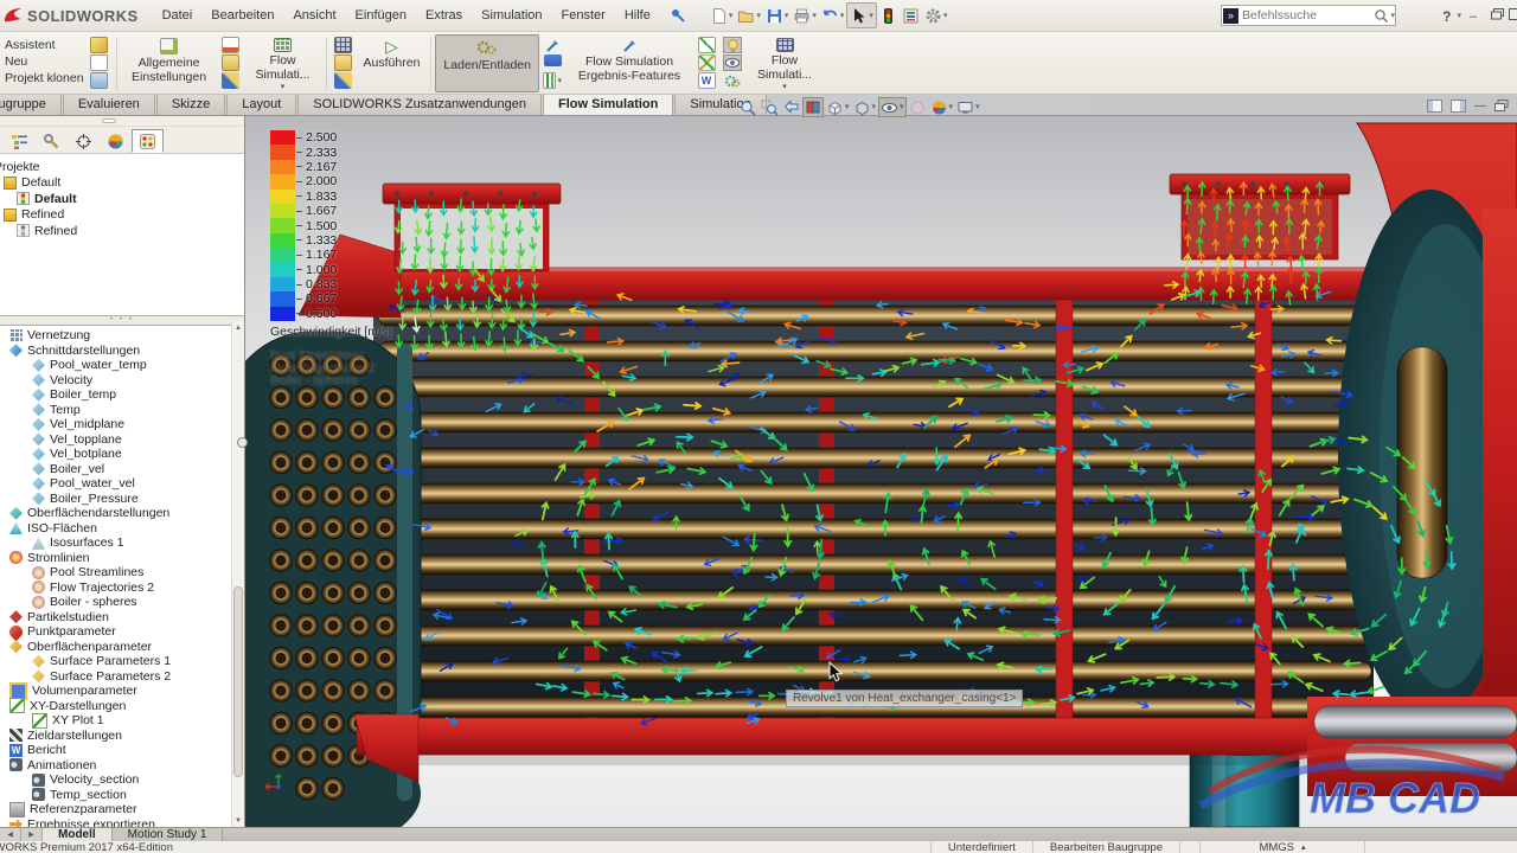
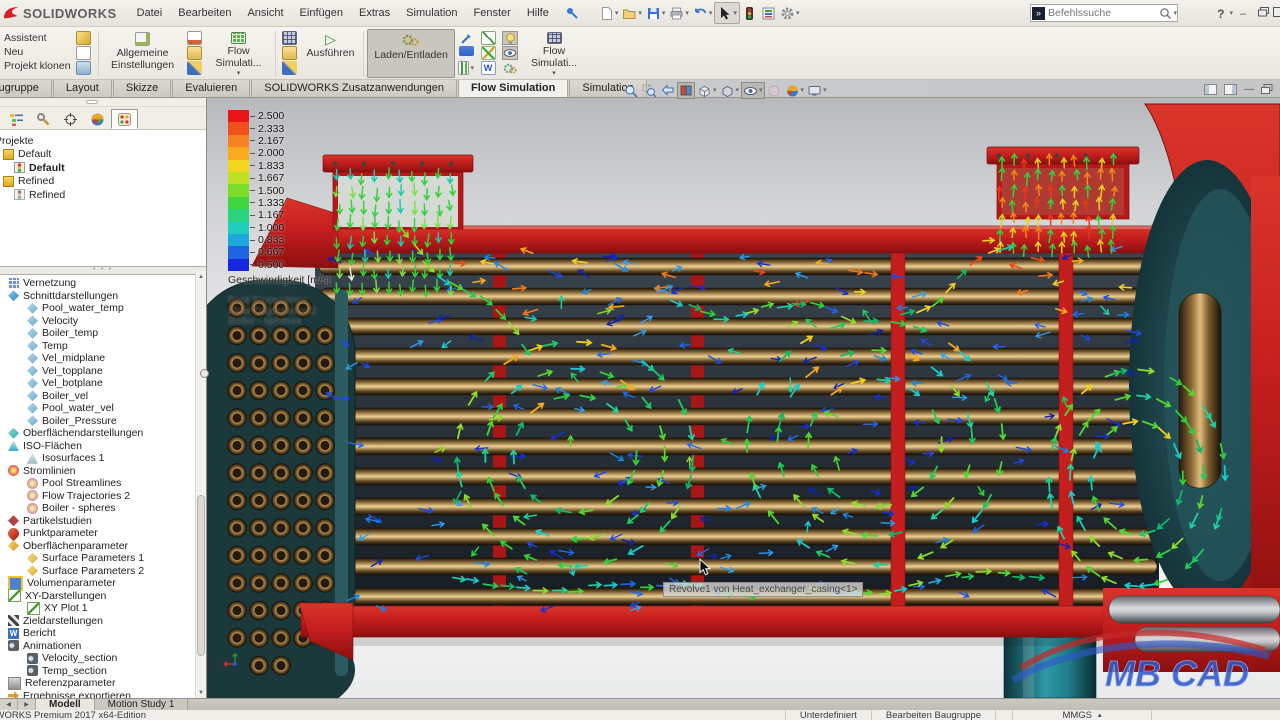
  SOLIDWORKS
  Datei
  Bearbeiten
  Ansicht
  Einfügen
  Extras
  Simulation
  Fenster
  Hilfe
  »
  Befehlssuche
  ?
  –
  Assistent
  Neu
  Projekt klonen
  Allgemeine Einstellungen
  Flow Simulati...
  ▷
  Ausführen
  Laden/Entladen
- Flow Simulation Ergebnis-Features
  W
  Flow Simulati...
  ugruppe
- Evaluieren
+ Layout
  Skizze
- Layout
+ Evaluieren
  SOLIDWORKS Zusatzanwendungen
  Flow Simulation
  Simulatio
  —
  rojekte
  Default
  Default
  Refined
  Refined
  Vernetzung
  Schnittdarstellungen
  Pool_water_temp
  Velocity
  Boiler_temp
  Temp
  Vel_midplane
  Vel_topplane
  Vel_botplane
  Boiler_vel
  Pool_water_vel
  Boiler_Pressure
  Oberflächendarstellungen
  ISO-Flächen
  Isosurfaces 1
  Stromlinien
  Pool Streamlines
  Flow Trajectories 2
  Boiler - spheres
  Partikelstudien
  Punktparameter
  Oberflächenparameter
  Surface Parameters 1
  Surface Parameters 2
  Volumenparameter
  XY-Darstellungen
  XY Plot 1
  Zieldarstellungen
  Bericht
  Animationen
  Velocity_section
  Temp_section
  Referenzparameter
  Ergebnisse exportieren
  MB CAD
  2.500
  2.333
  2.167
  2.000
  1.833
  1.667
  1.500
  1.333
  1.167
  1.000
  0.833
  0.667
  0.500
  Geschwindigkeit [m/s]
  Pool Streamlines
  Flow Trajectories 2
  Boiler - spheres
  Revolve1 von Heat_exchanger_casing<1>
  Modell
  Motion Study 1
  ORKS Premium 2017 x64-Edition
  Unterdefiniert
  Bearbeiten Baugruppe
  MMGS
